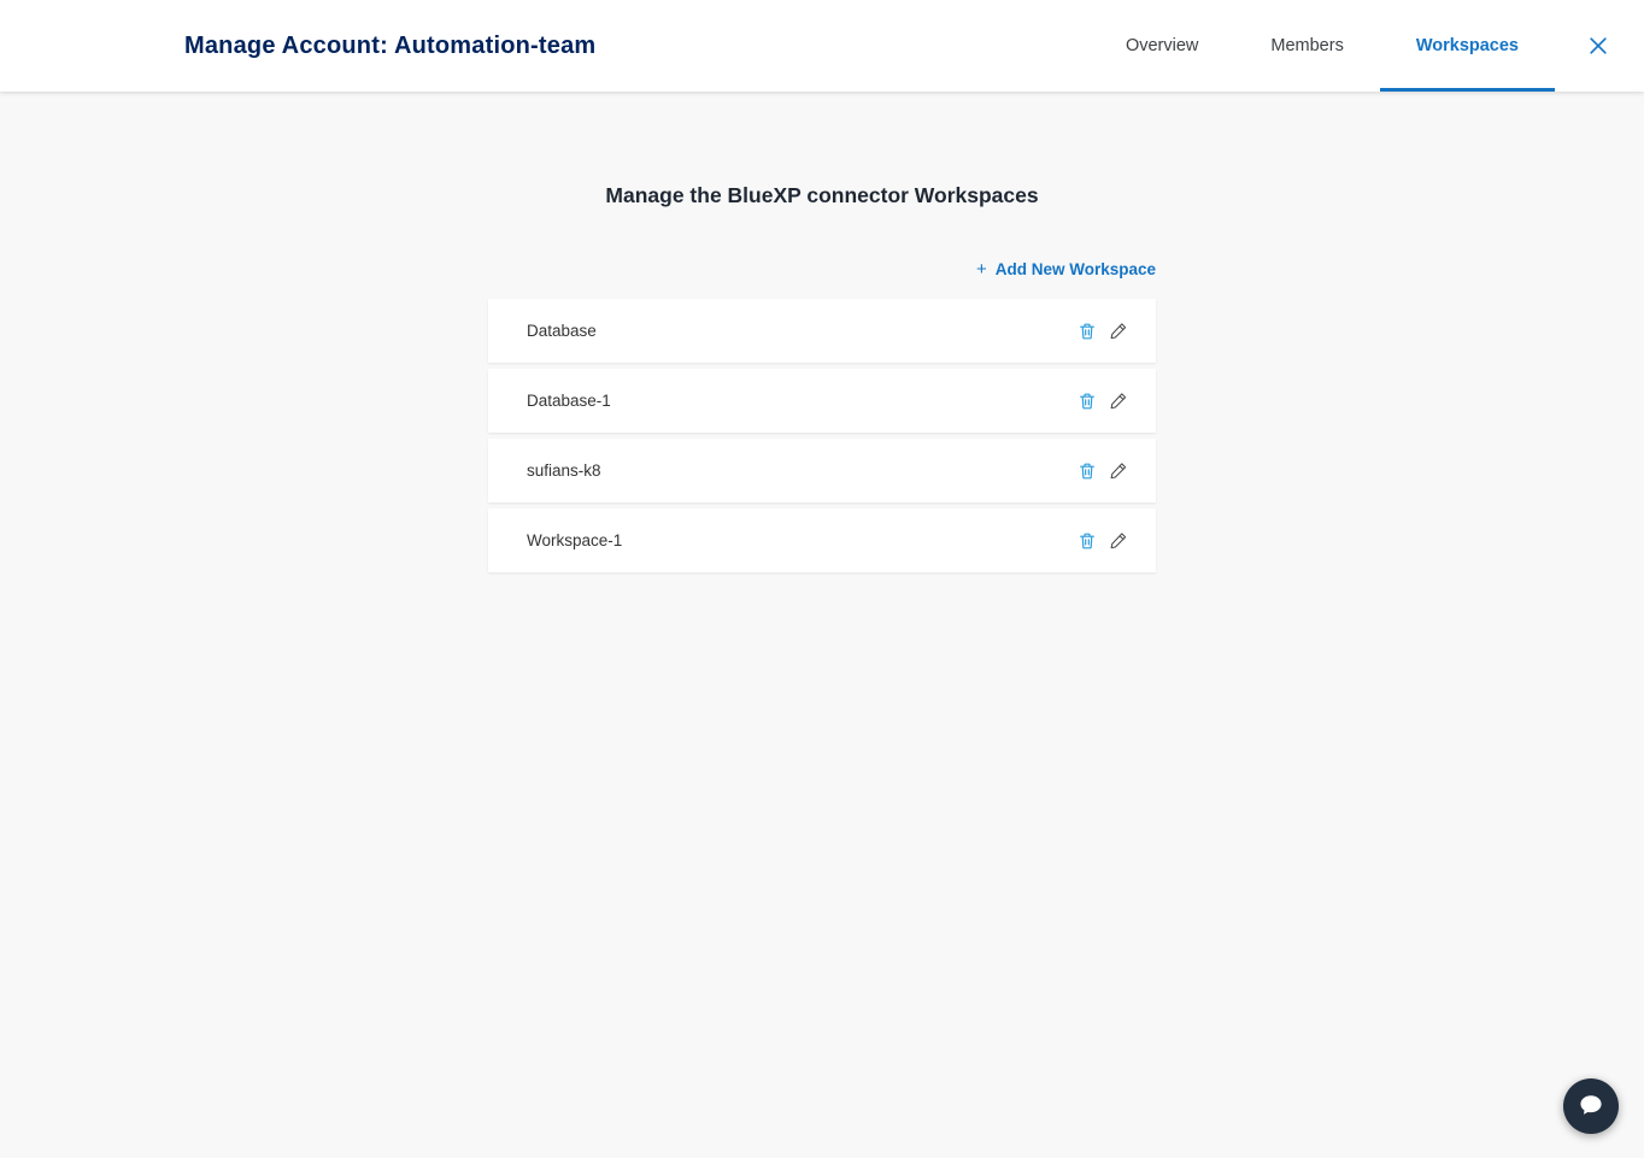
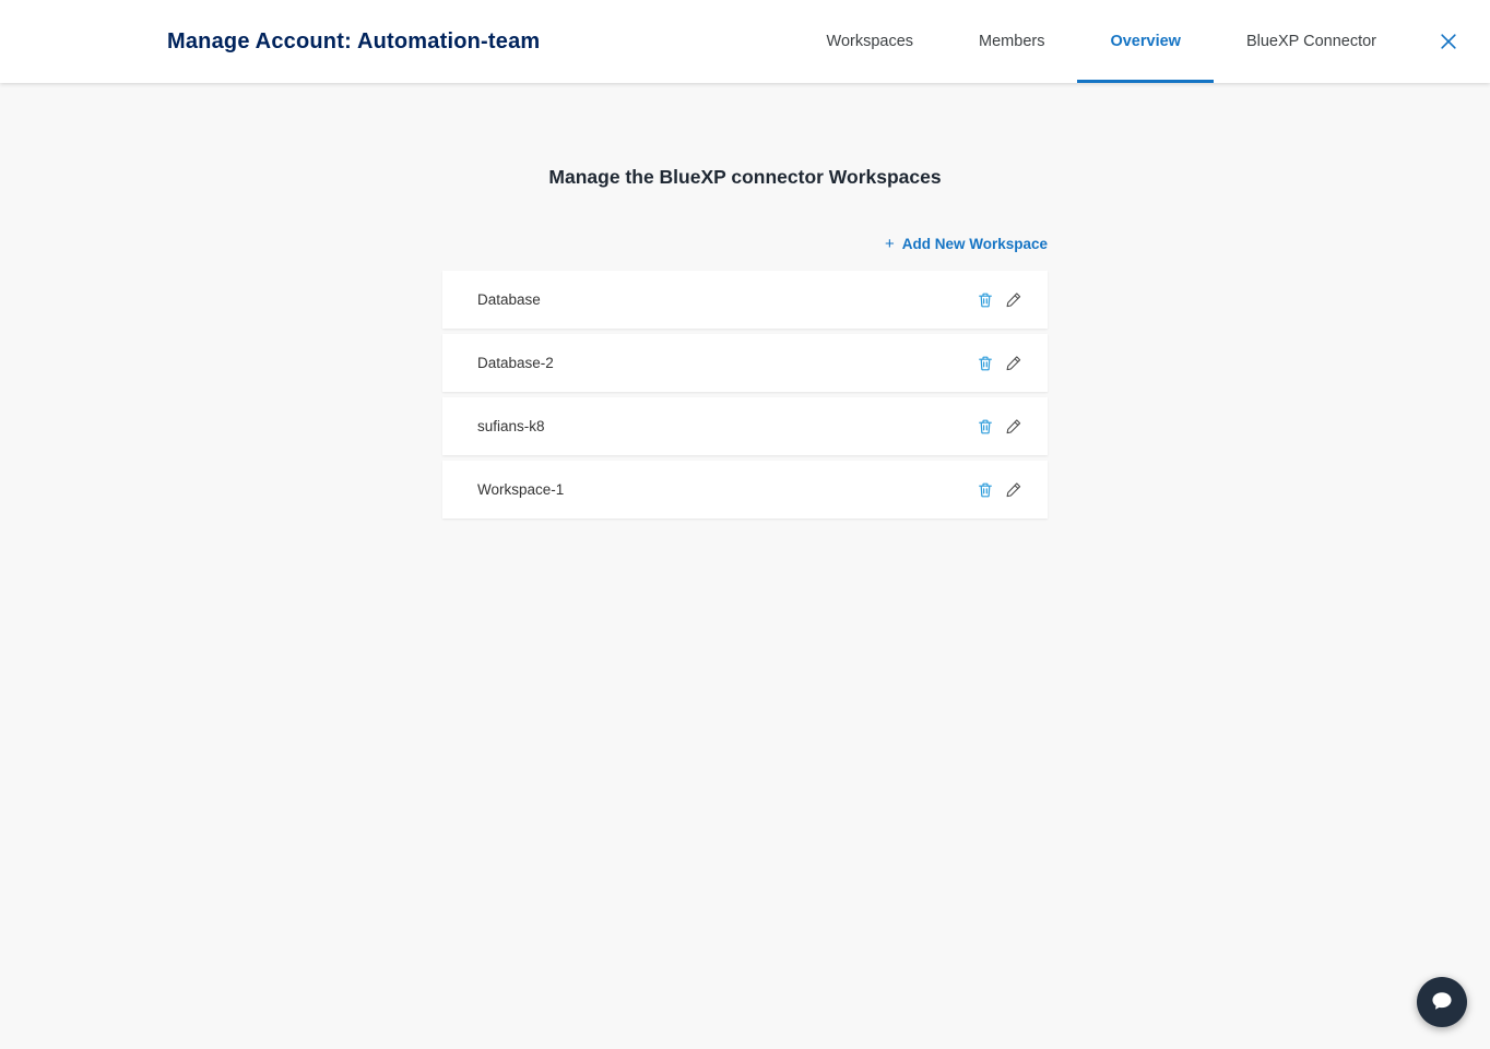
  Manage Account: Automation-team
- Overview
+ Workspaces
  Members
- Workspaces
+ Overview
+ BlueXP Connector
  Manage the BlueXP connector Workspaces
  +
  Add New Workspace
  Database
- Database-1
+ Database-2
  sufians-k8
  Workspace-1
